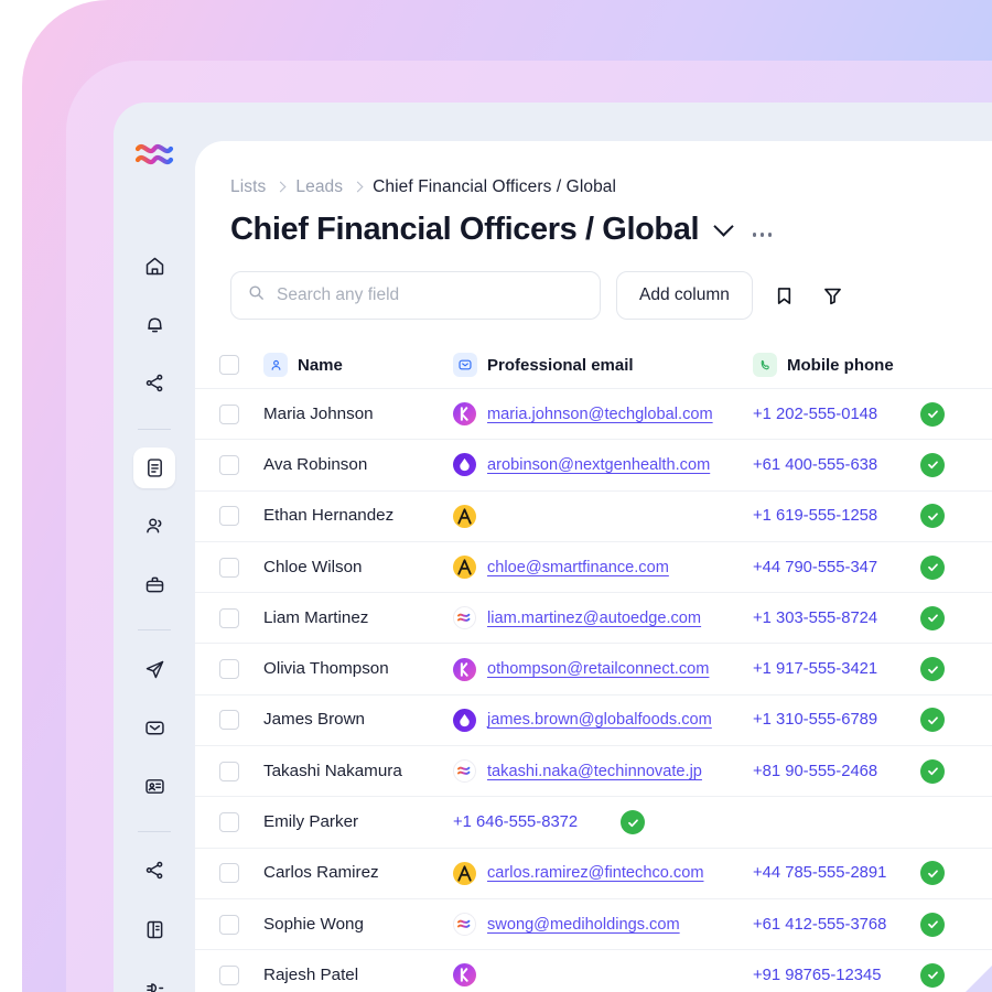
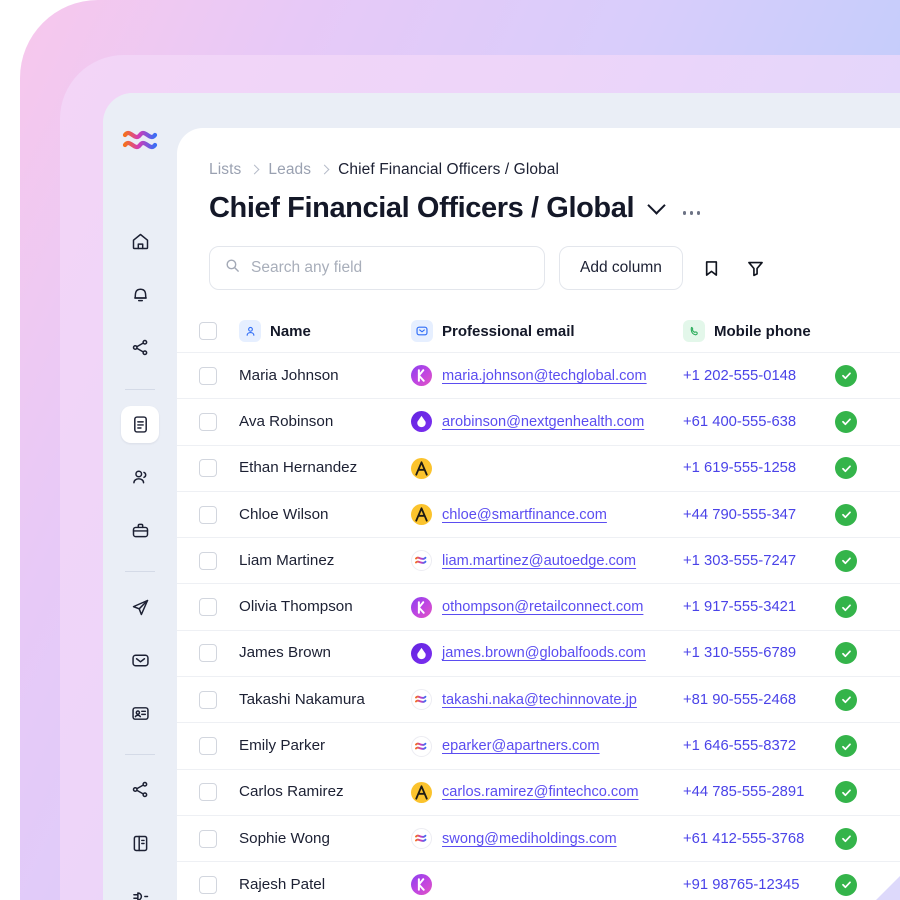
  Lists
  Leads
  Chief Financial Officers / Global
  Chief Financial Officers / Global
  Search any field
  Add column
  Name
  Professional email
  Mobile phone
  Maria Johnson
  maria.johnson@techglobal.com
  +1 202-555-0148
  Ava Robinson
  arobinson@nextgenhealth.com
  +61 400-555-638
  Ethan Hernandez
  +1 619-555-1258
  Chloe Wilson
  chloe@smartfinance.com
  +44 790-555-347
  Liam Martinez
  liam.martinez@autoedge.com
- +1 303-555-8724
+ +1 303-555-7247
  Olivia Thompson
  othompson@retailconnect.com
  +1 917-555-3421
  James Brown
  james.brown@globalfoods.com
  +1 310-555-6789
  Takashi Nakamura
  takashi.naka@techinnovate.jp
  +81 90-555-2468
  Emily Parker
+ eparker@apartners.com
  +1 646-555-8372
  Carlos Ramirez
  carlos.ramirez@fintechco.com
  +44 785-555-2891
  Sophie Wong
  swong@mediholdings.com
  +61 412-555-3768
  Rajesh Patel
  +91 98765-12345
